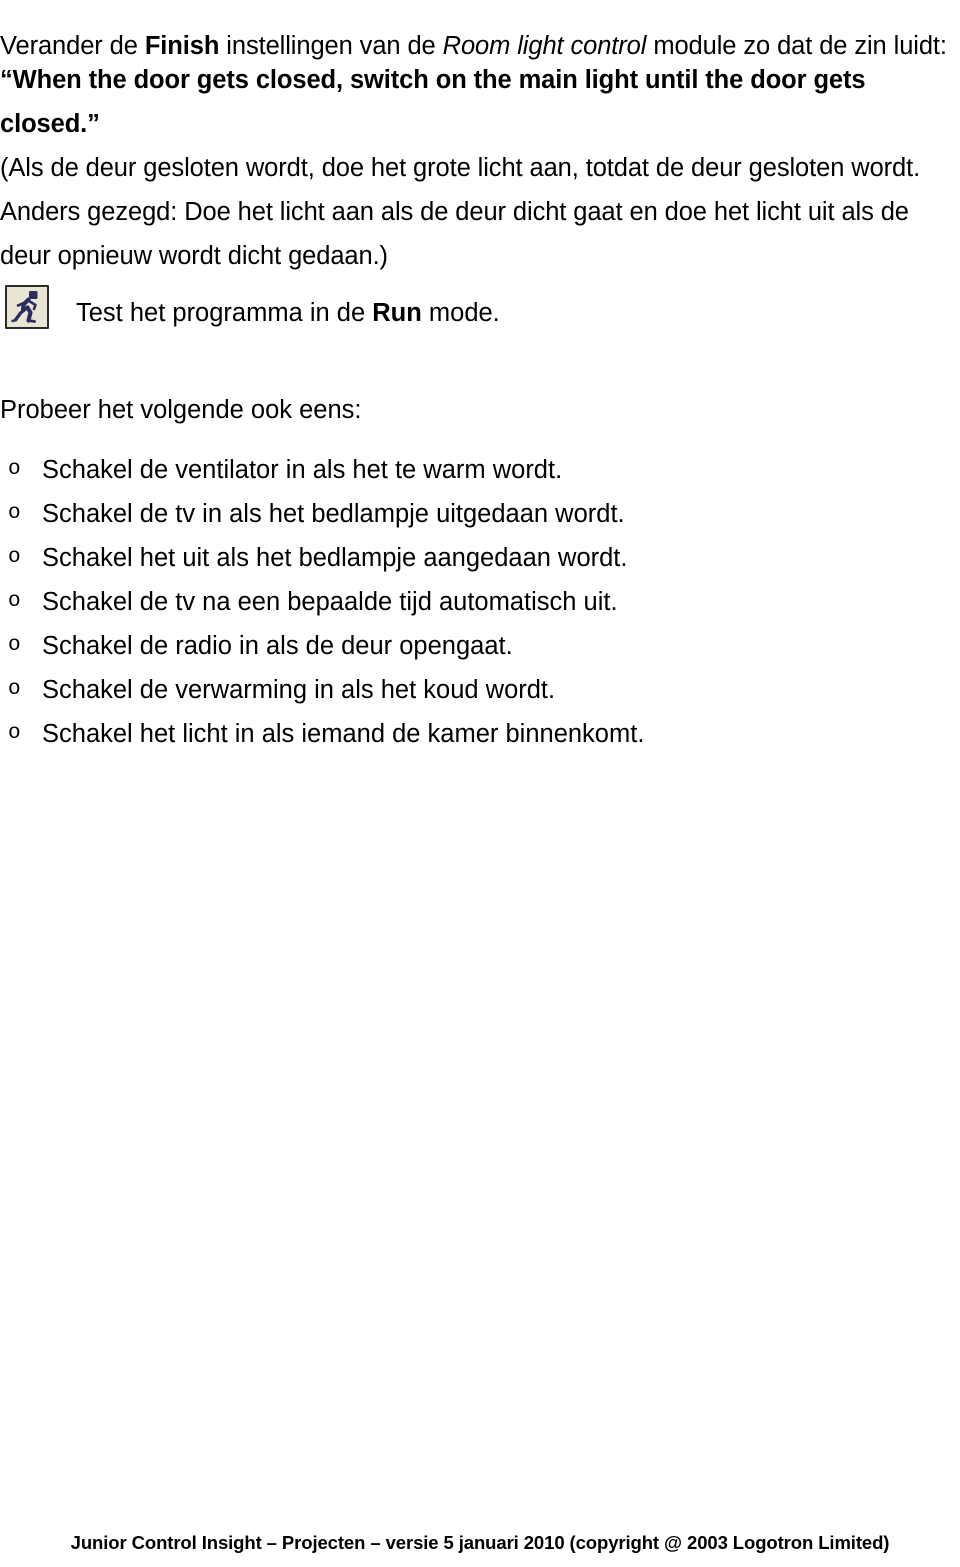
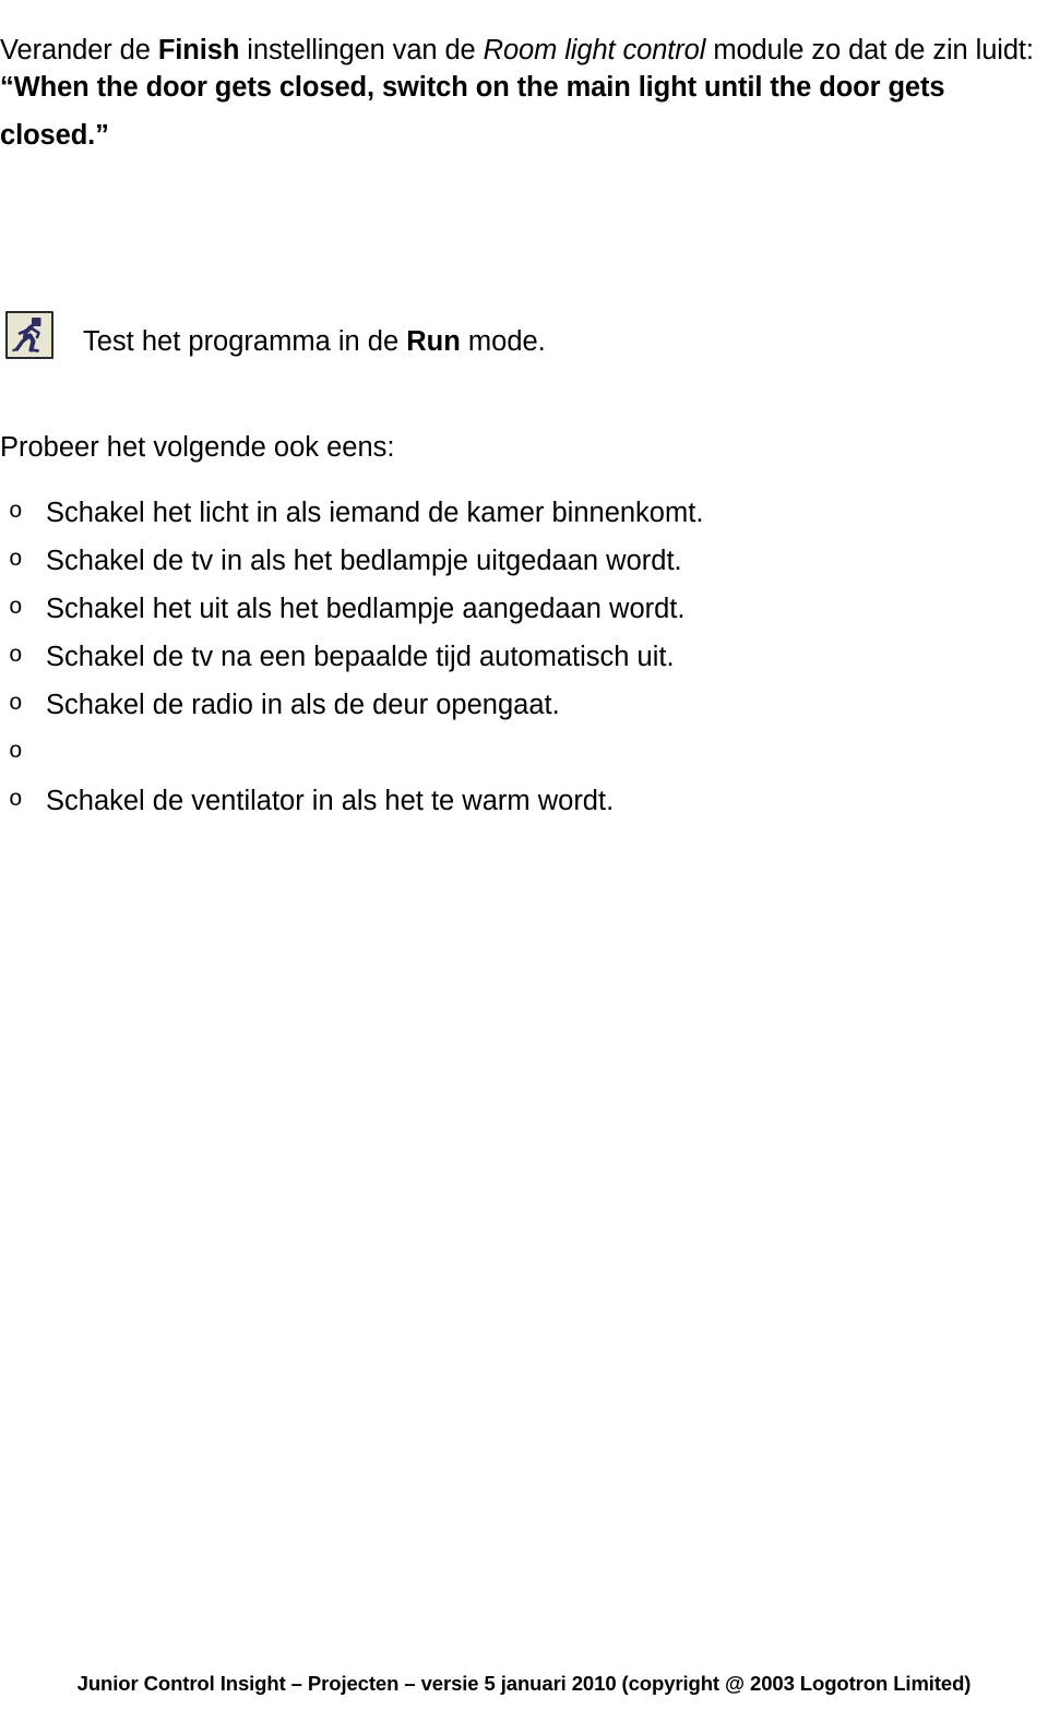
  Verander de Finish instellingen van de Room light control module zo dat de zin luidt:
  “When the door gets closed, switch on the main light until the door gets closed.”
- (Als de deur gesloten wordt, doe het grote licht aan, totdat de deur gesloten wordt. Anders gezegd: Doe het licht aan als de deur dicht gaat en doe het licht uit als de deur opnieuw wordt dicht gedaan.)
  Test het programma in de Run mode.
  Probeer het volgende ook eens:
  o
- Schakel de ventilator in als het te warm wordt.
+ Schakel het licht in als iemand de kamer binnenkomt.
  o
  Schakel de tv in als het bedlampje uitgedaan wordt.
  o
  Schakel het uit als het bedlampje aangedaan wordt.
  o
  Schakel de tv na een bepaalde tijd automatisch uit.
  o
  Schakel de radio in als de deur opengaat.
  o
- Schakel de verwarming in als het koud wordt.
  o
- Schakel het licht in als iemand de kamer binnenkomt.
+ Schakel de ventilator in als het te warm wordt.
  Junior Control Insight – Projecten – versie 5 januari 2010 (copyright @ 2003 Logotron Limited)
